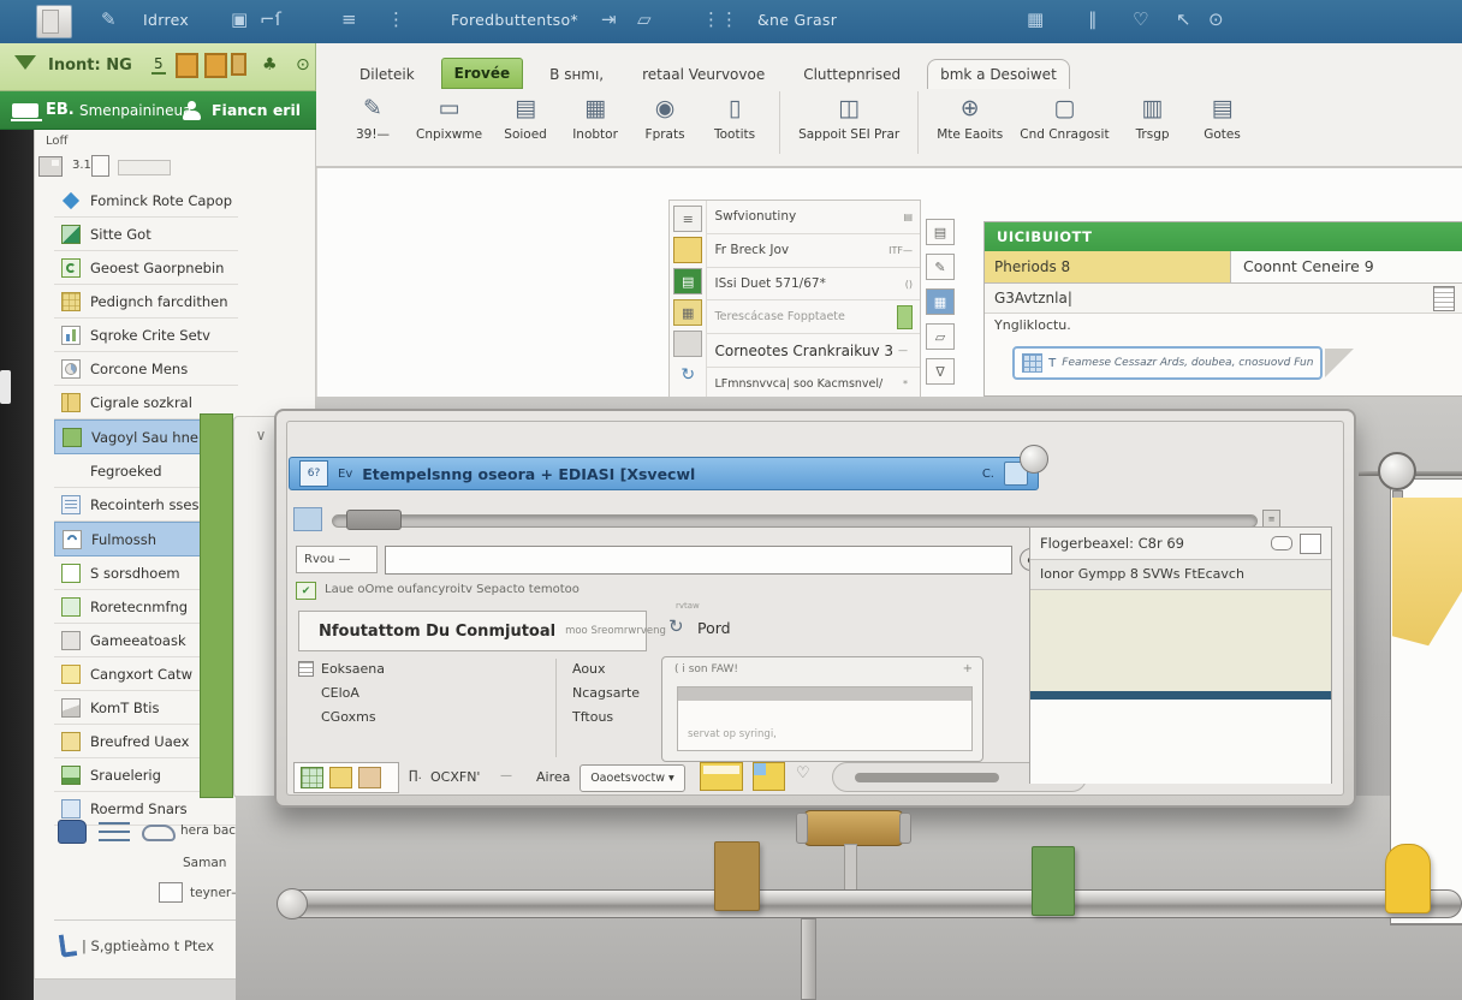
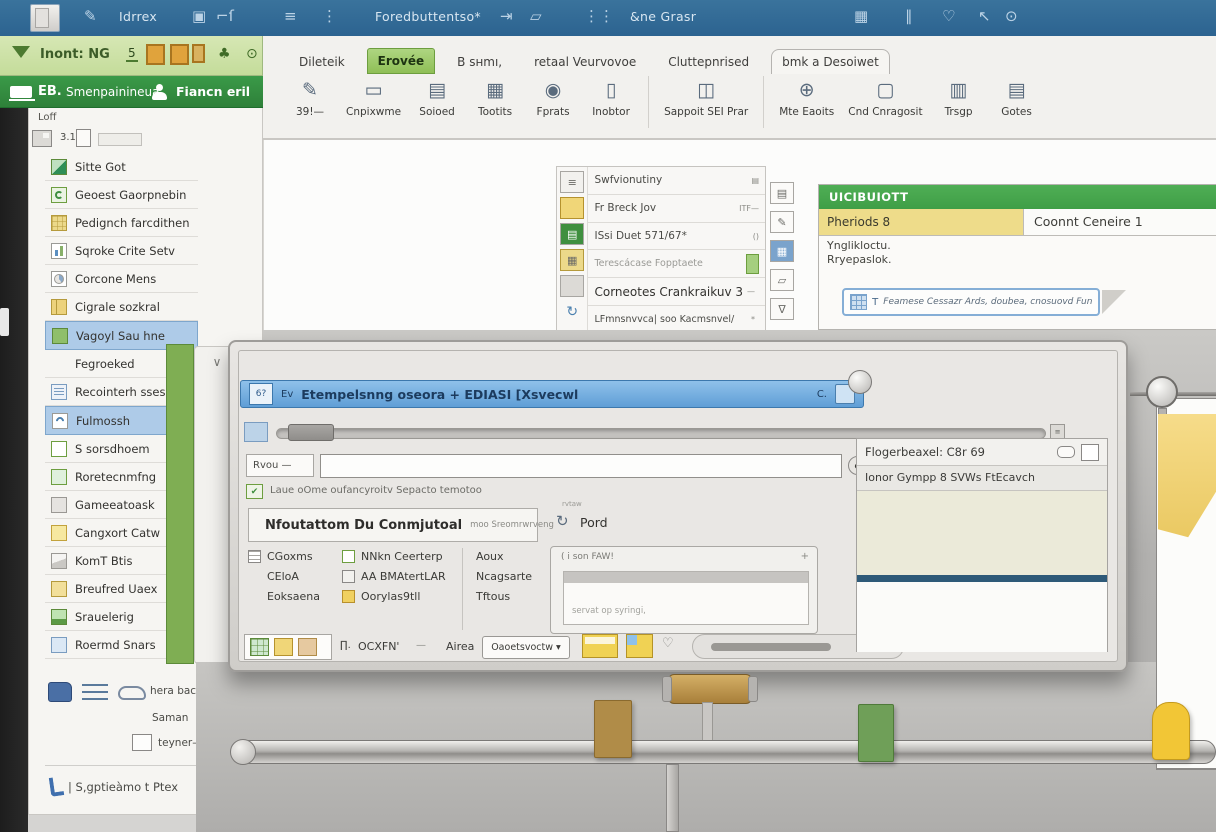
  ✎
  Idrrex
  ▣
  ⌐ſ
  ≡
  ⋮
  Foredbuttentso*
  ⇥
  ▱
  ⋮⋮
  &ne Grasr
  ▦
  ∥
  ♡
  ↖
  ⊙
  Inont: NG
  5
  ♣
  ⊙
  ЕВ.
  Smenpainineu
  Fiancn eril
  Loff
  3.1
- Fominck Rote Capop
  Sitte Got
  Geoest Gaorpnebin
  Pedignch farcdithen
  Sqroke Crite Setv
  Corcone Mens
  Cigrale sozkral
  Vagoyl Sau hne
  Fegroeked
  Recointerh sses
  Fulmossh
  S sorsdhoem
  Roretecnmfng
  Gameeatoask
  Cangxort Catw
  KomT Btis
  Breufred Uaex
  Srauelerig
  Roermd Snars
  hera bac
  Saman
  teyner
  | S,gptieàmo t Ptex
  Dileteik
  Erovée
  B sнmı,
  retaal Veurvovoe
  Cluttepnrised
  bmk a Desoiwet
  ✎
  39!—
  ▭
  Cnpixwme
  ▤
  Soioed
  ▦
- Inobtor
+ Tootits
  ◉
  Fprats
  ▯
- Tootits
+ Inobtor
  ◫
  Sappoit SEI Prar
  ⊕
  Mte Eaoits
  ▢
  Cnd Cnragosit
  ▥
  Trsgp
  ▤
  Gotes
  ≡
  ▤
  ▦
  ↻
  Swfvionutiny
  ▤
  Fr Breck Jov
  ITF—
  ISsi Duet 571/67*
  ()
  Terescácase Fopptaete
  Corneotes Crankraikuv 3
  —
  LFmnsnvvca| soo Kacmsnvel/
  *
  ▤
  ✎
  ▦
  ▱
  ∇
  UICIBUIOTT
  Pheriods 8
- Coonnt Ceneire 9
+ Coonnt Ceneire 1
- G3Avtznla|
  Ynglikloctu.
+ Rryepaslok.
  T
  Feamese Cessazr Ards, doubea, cnosuovd Fun
  ∨
  6?
  Ev
  Etempelsnng oseora + EDIASI [Xsvecwl
  C.
  ≡
  Rvou —
  ✔
  Laue oOme oufancyroitv Sepacto temotoo
  Nfoutattom Du Conmjutoal
  moo Sreomrwrveng
  rvtaw
  ↻
  Pord
- Eoksaena
+ CGoxms
  CEloA
- CGoxms
+ Eoksaena
+ NNkn Ceerterp
+ AA BMAtertLAR
+ Oorylas9tll
  Aoux
  Ncagsarte
  Tftous
  ( i son FAW!
  +
  servat op syringi,
  ∏.
  OCXFN'
  —
  Airea
  Oaoetsvoctw
  ▾
  ♡
  Flogerbeaxel: C8r 69
  Ionor Gympp 8 SVWs FtEcavch
